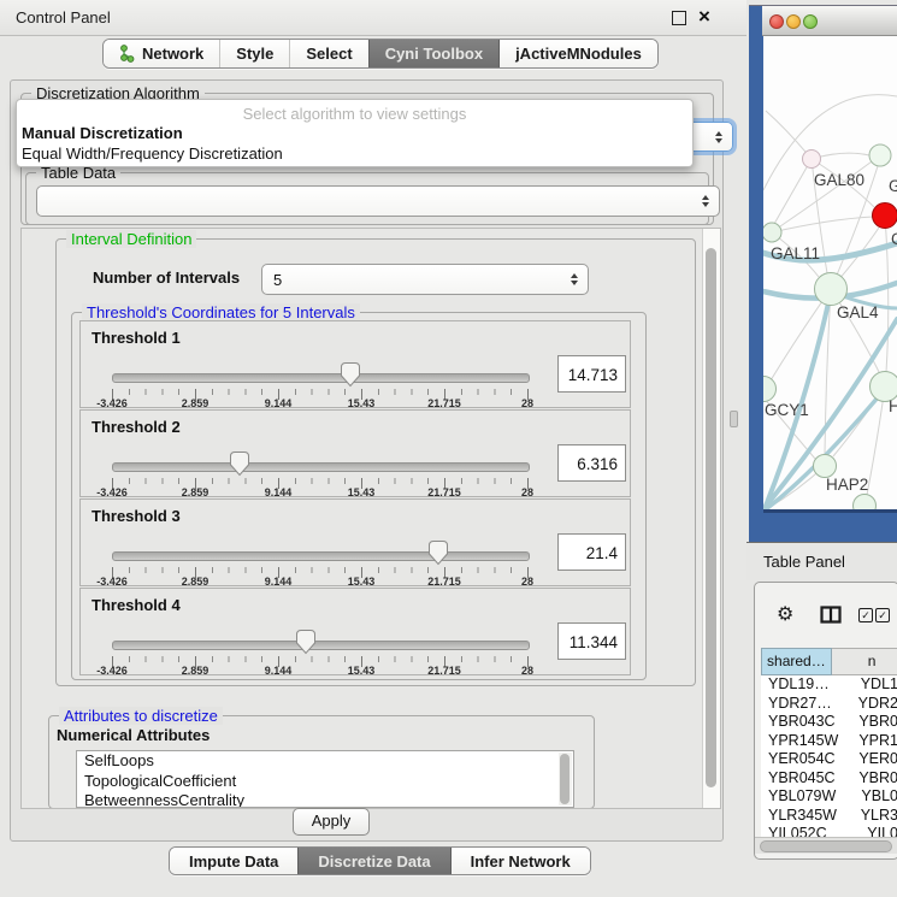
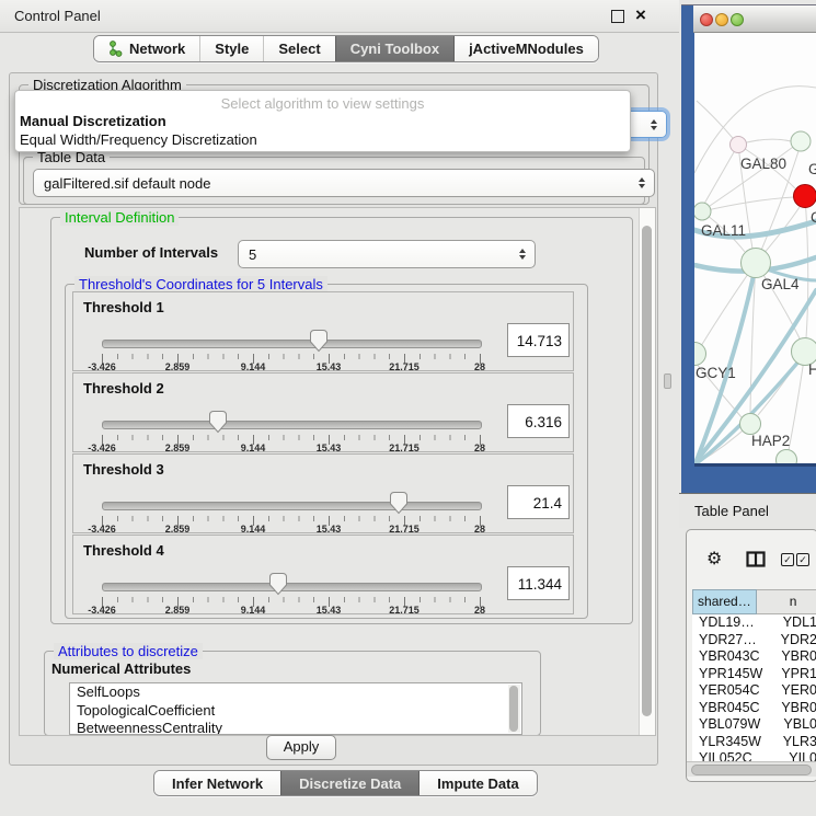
  Control Panel
  ×
  Network
  Style
  Select
  Cyni Toolbox
  jActiveMNodules
  Discretization Algorithm
  Table Data
+ galFiltered.sif default node
  Interval Definition
  Number of Intervals
  5
  Threshold's Coordinates for 5 Intervals
  Threshold 1
  -3.426
  2.859
  9.144
  15.43
  21.715
  28
  14.713
  Threshold 2
  -3.426
  2.859
  9.144
  15.43
  21.715
  28
  6.316
  Threshold 3
  -3.426
  2.859
  9.144
  15.43
  21.715
  28
  21.4
  Threshold 4
  -3.426
  2.859
  9.144
  15.43
  21.715
  28
  11.344
  Attributes to discretize
  Numerical Attributes
  SelfLoops
  TopologicalCoefficient
  BetweennessCentrality
  Apply
  Select algorithm to view settings
  Manual Discretization
  Equal Width/Frequency Discretization
- Impute Data
+ Infer Network
  Discretize Data
- Infer Network
+ Impute Data
  GAL80
  GAL11
  GAL4
  GCY1
  H
  HAP2
  Table Panel
  ⚙
  ✓
  ✓
  shared…
  n
  YDL19…
  YDL1
  YDR27…
  YDR2
  YBR043C
  YBR0
  YPR145W
  YPR1
  YER054C
  YER0
  YBR045C
  YBR0
  YBL079W
  YBL0
  YLR345W
  YLR3
  YIL052C
  YIL0
